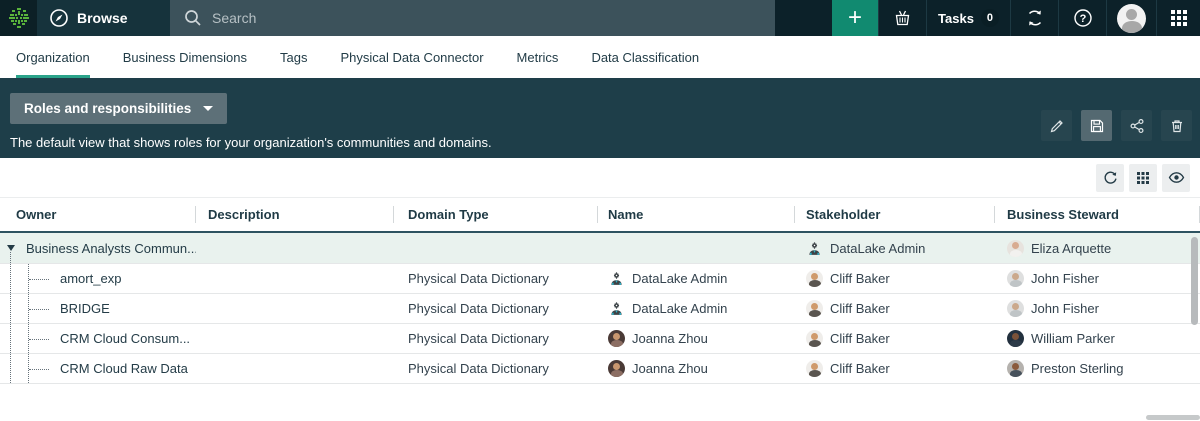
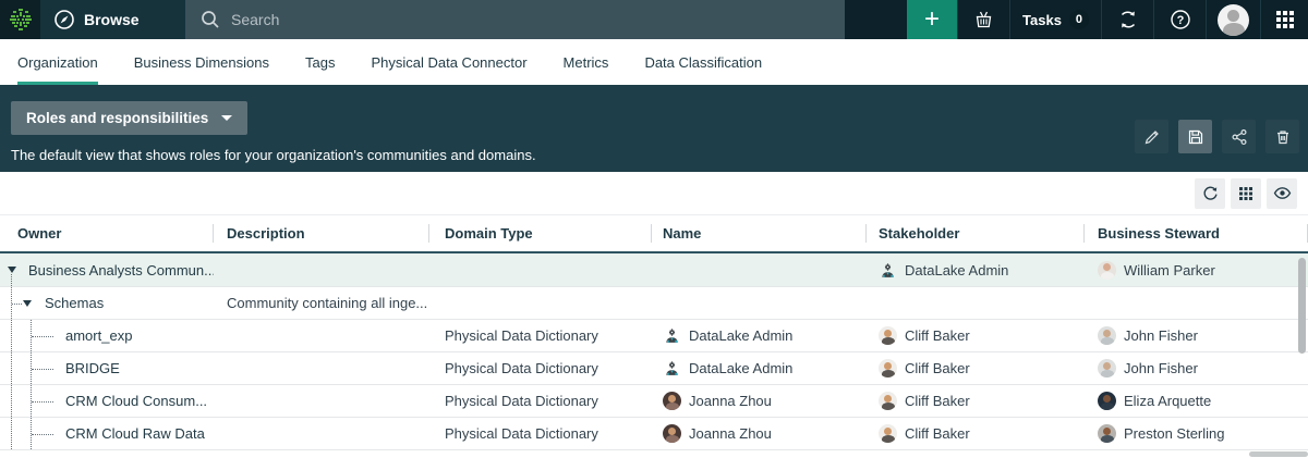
  Browse
  Search
  +
  Tasks
  0
  ?
  Organization
  Business Dimensions
  Tags
  Physical Data Connector
  Metrics
  Data Classification
  Roles and responsibilities
  The default view that shows roles for your organization's communities and domains.
  Owner
  Description
  Domain Type
  Name
  Stakeholder
  Business Steward
  Business Analysts Commun..
  DataLake Admin
- Eliza Arquette
+ William Parker
+ Schemas
+ Community containing all inge...
  amort_exp
  Physical Data Dictionary
  DataLake Admin
  Cliff Baker
  John Fisher
  BRIDGE
  Physical Data Dictionary
  DataLake Admin
  Cliff Baker
  John Fisher
  CRM Cloud Consum...
  Physical Data Dictionary
  Joanna Zhou
  Cliff Baker
- William Parker
+ Eliza Arquette
  CRM Cloud Raw Data
  Physical Data Dictionary
  Joanna Zhou
  Cliff Baker
  Preston Sterling
